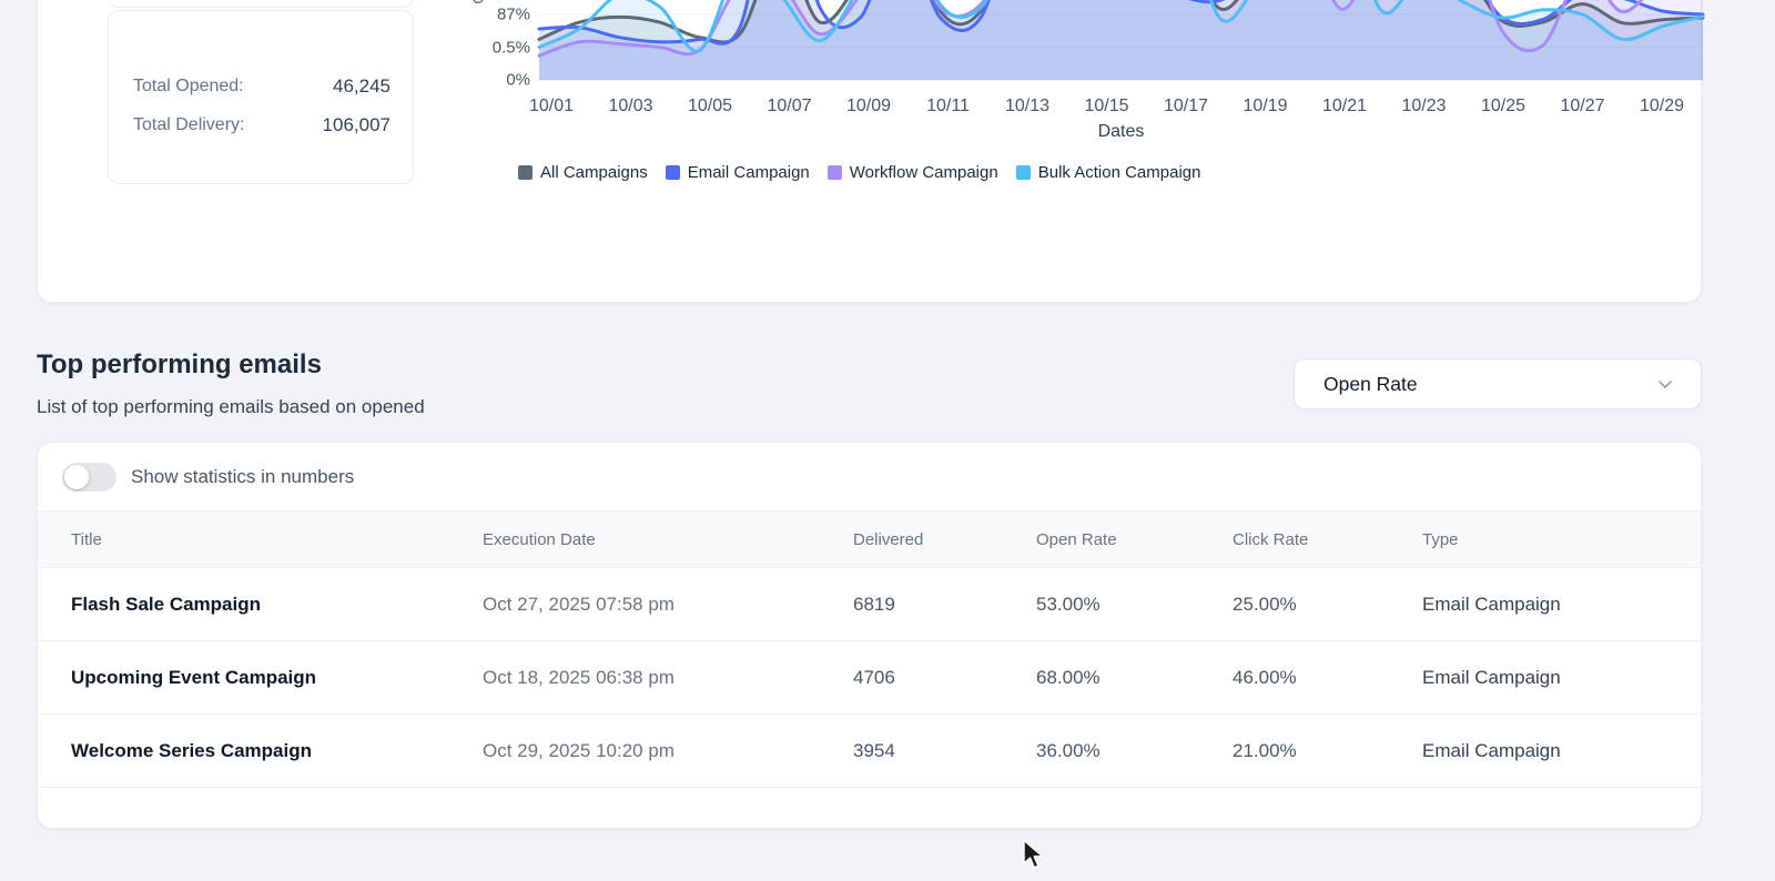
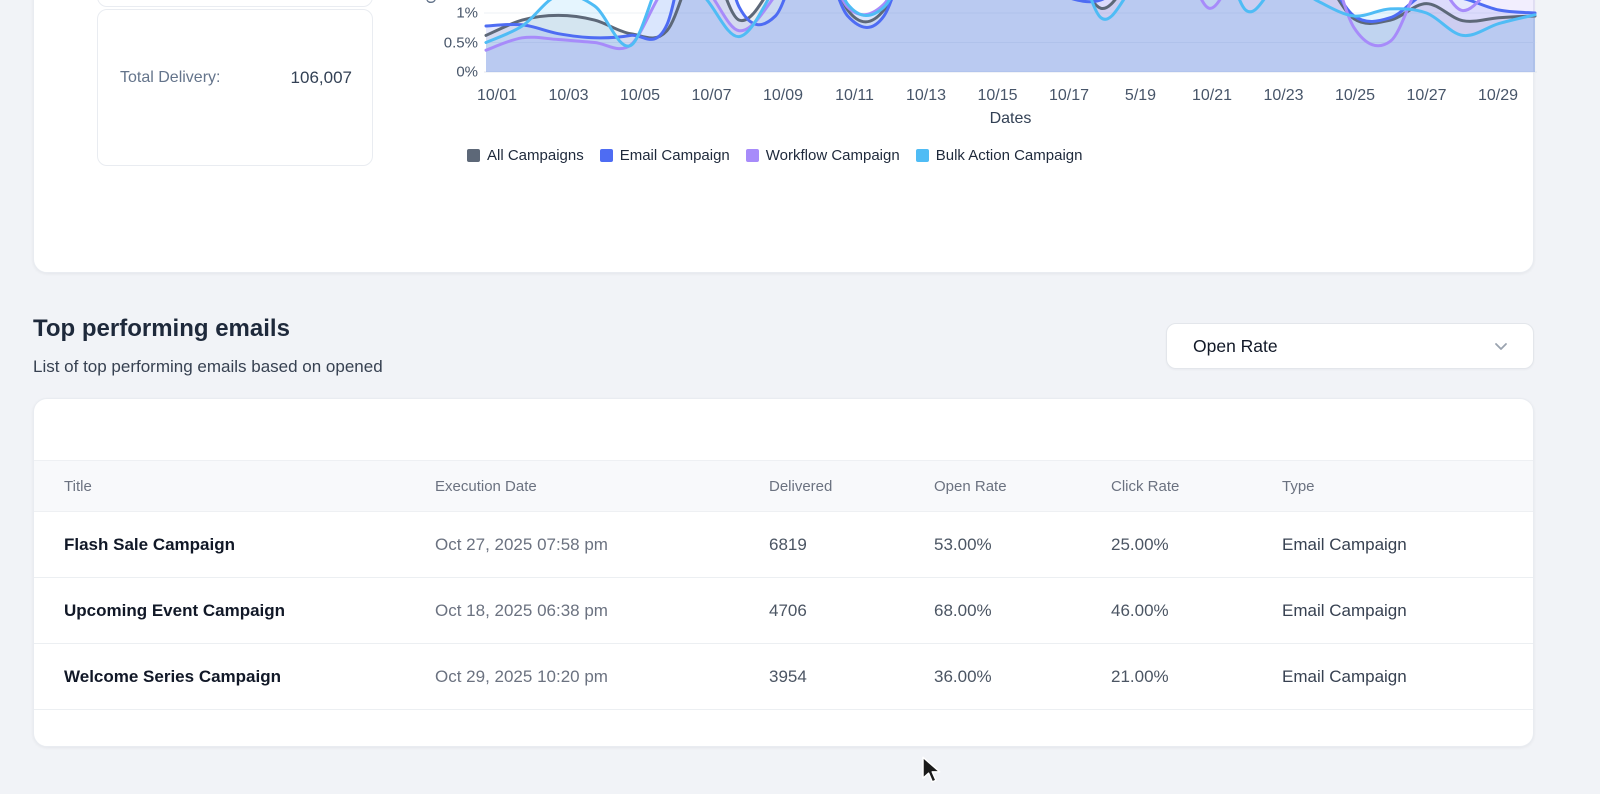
- Total Opened:
- 46,245
  Total Delivery:
  106,007
  0%
  0.5%
- 87%
+ 1%
  10/01
  10/03
  10/05
  10/07
  10/09
  10/11
  10/13
  10/15
  10/17
- 10/19
+ 5/19
  10/21
  10/23
  10/25
  10/27
  10/29
  Dates
  All Campaigns
  Email Campaign
  Workflow Campaign
  Bulk Action Campaign
  Top performing emails
  List of top performing emails based on opened
  Open Rate
- Show statistics in numbers
  Title
  Execution Date
  Delivered
  Open Rate
  Click Rate
  Type
  Flash Sale Campaign
  Oct 27, 2025 07:58 pm
  6819
  53.00%
  25.00%
  Email Campaign
  Upcoming Event Campaign
  Oct 18, 2025 06:38 pm
  4706
  68.00%
  46.00%
  Email Campaign
  Welcome Series Campaign
  Oct 29, 2025 10:20 pm
  3954
  36.00%
  21.00%
  Email Campaign
